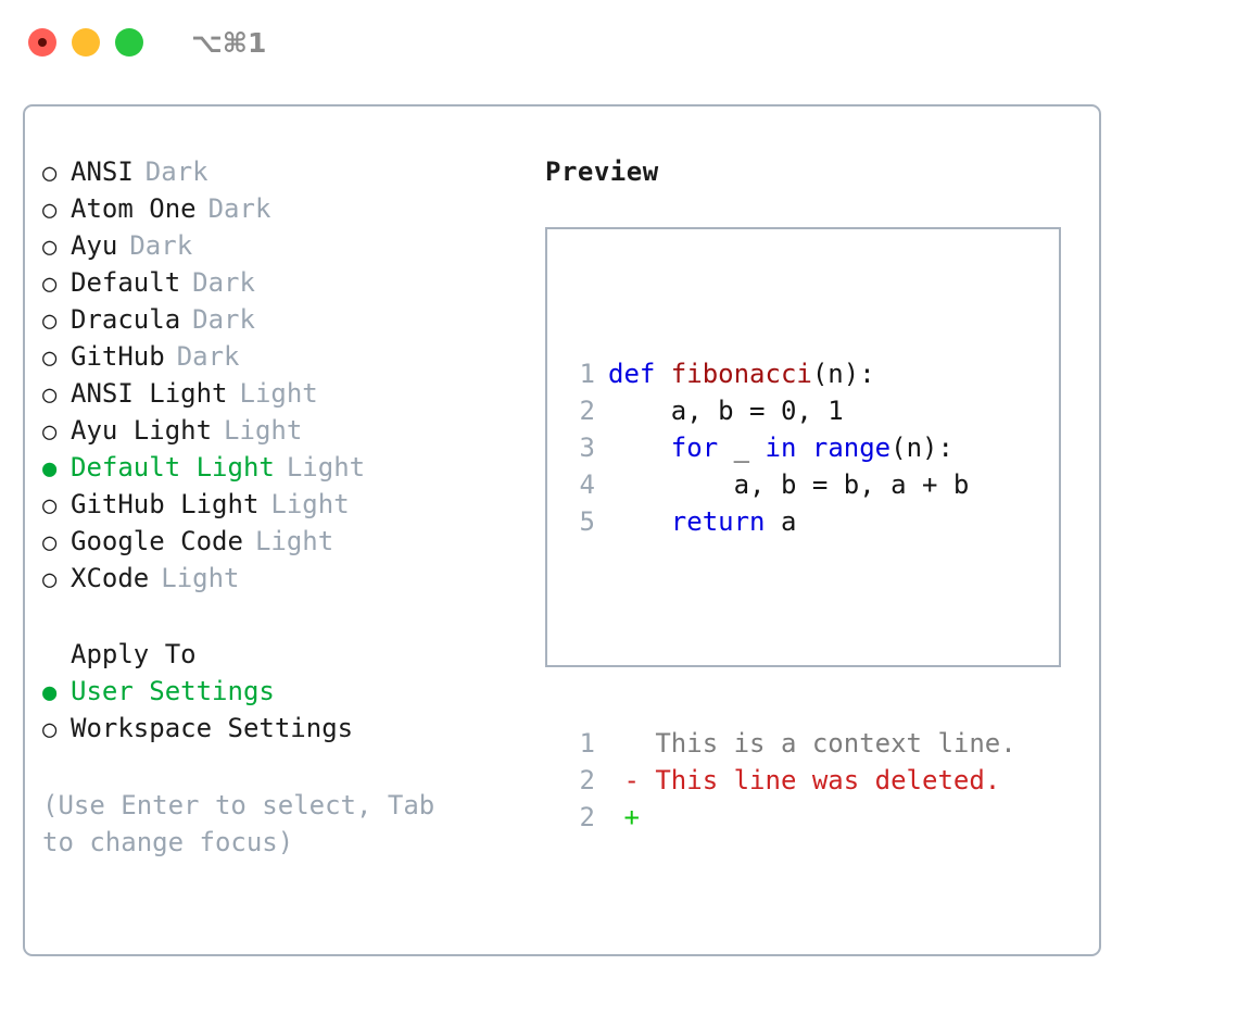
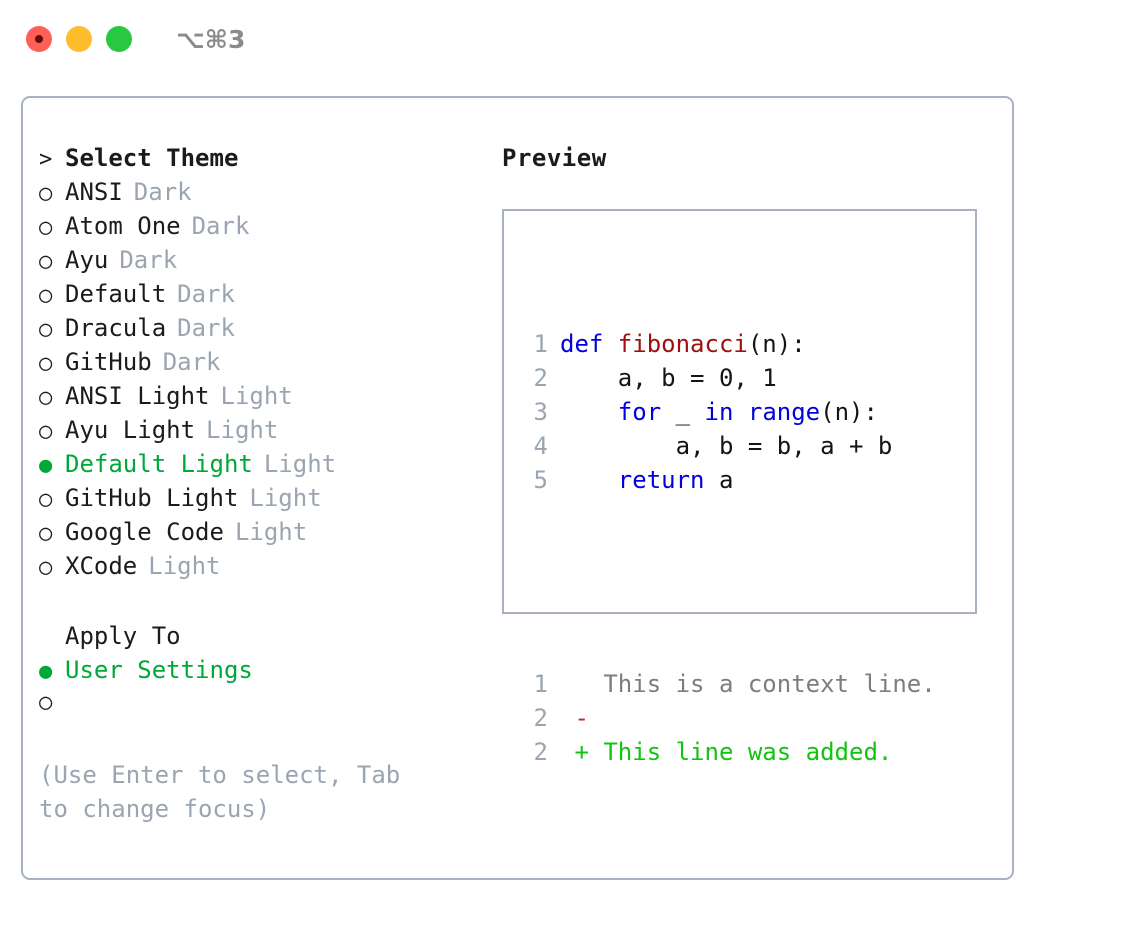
- ⌥⌘1
+ ⌥⌘3
+ >
+ Select Theme
  ○
  ANSI
  Dark
  ○
  Atom One
  Dark
  ○
  Ayu
  Dark
  ○
  Default
  Dark
  ○
  Dracula
  Dark
  ○
  GitHub
  Dark
  ○
  ANSI Light
  Light
  ○
  Ayu Light
  Light
  ●
  Default Light
  Light
  ○
  GitHub Light
  Light
  ○
  Google Code
  Light
  ○
  XCode
  Light
  Apply To
  ●
  User Settings
  ○
- Workspace Settings
  (Use Enter to select, Tab to change focus)
  Preview
  1
  def fibonacci(n):
  2
  a, b = 0, 1
  3
  for _ in range(n):
  4
  a, b = b, a + b
  5
  return a
  1
  This is a context line.
  2
  -
- This line was deleted.
  2
  +
+ This line was added.
